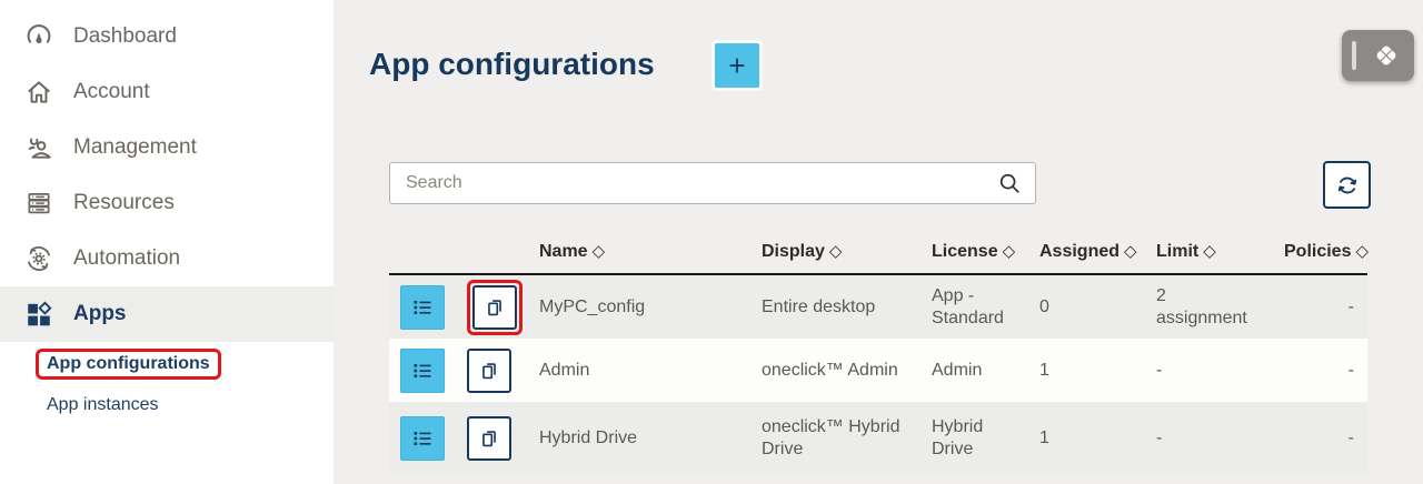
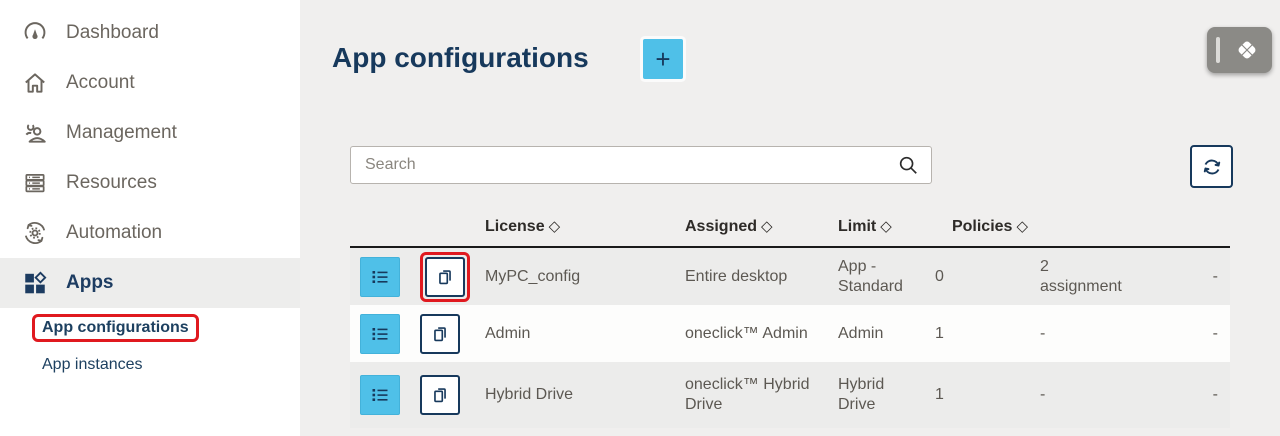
  Dashboard
  Account
  Management
  Resources
  Automation
  Apps
  App configurations
  App instances
  App configurations
  +
  Search
- Name ◇
- Display ◇
  License ◇
  Assigned ◇
  Limit ◇
  Policies ◇
  MyPC_config
  Entire desktop
  App - Standard
  0
  2 assignment
  -
  Admin
  oneclick™ Admin
  Admin
  1
  -
  -
  Hybrid Drive
  oneclick™ Hybrid Drive
  Hybrid Drive
  1
  -
  -
